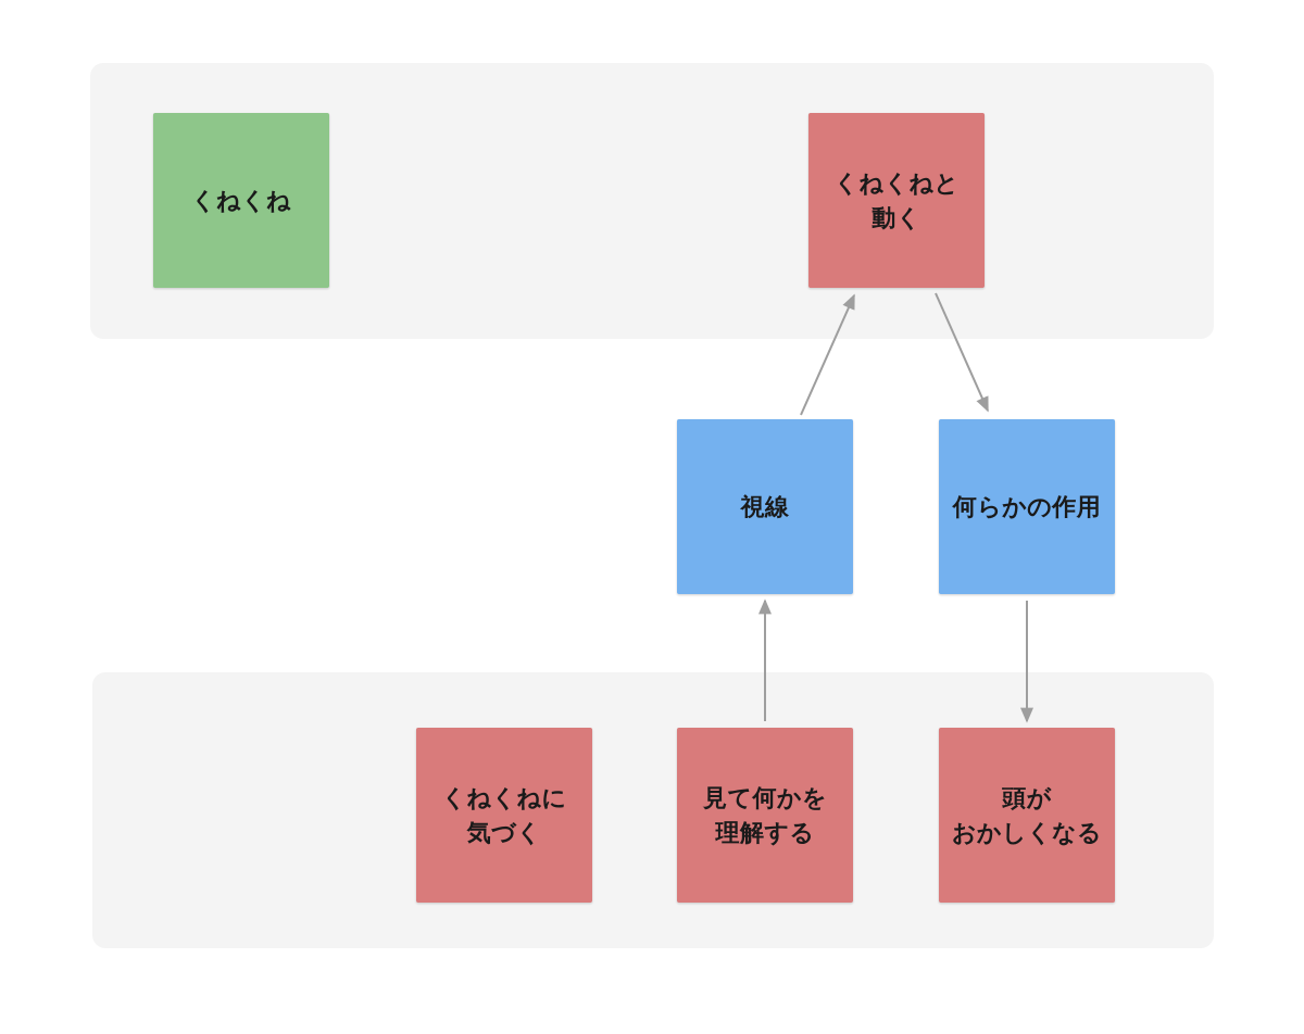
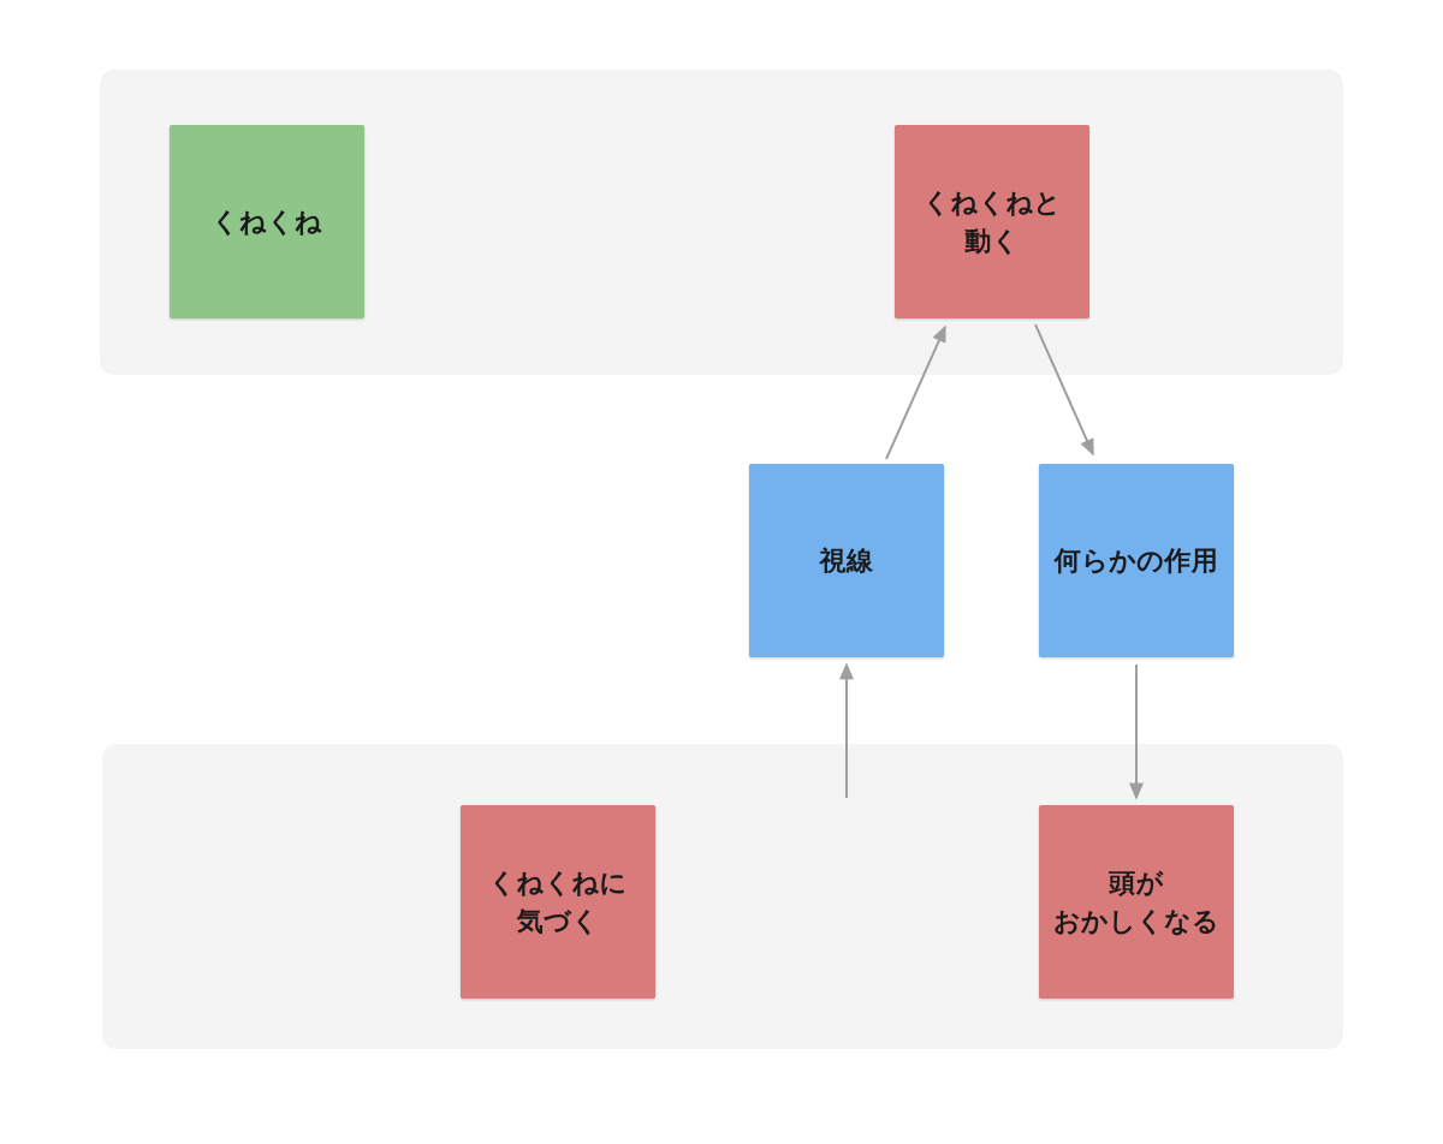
  くねくね
  くねくねと
  動く
  視線
  何らかの作用
  くねくねに
  気づく
- 見て何かを
- 理解する
  頭が
  おかしくなる
